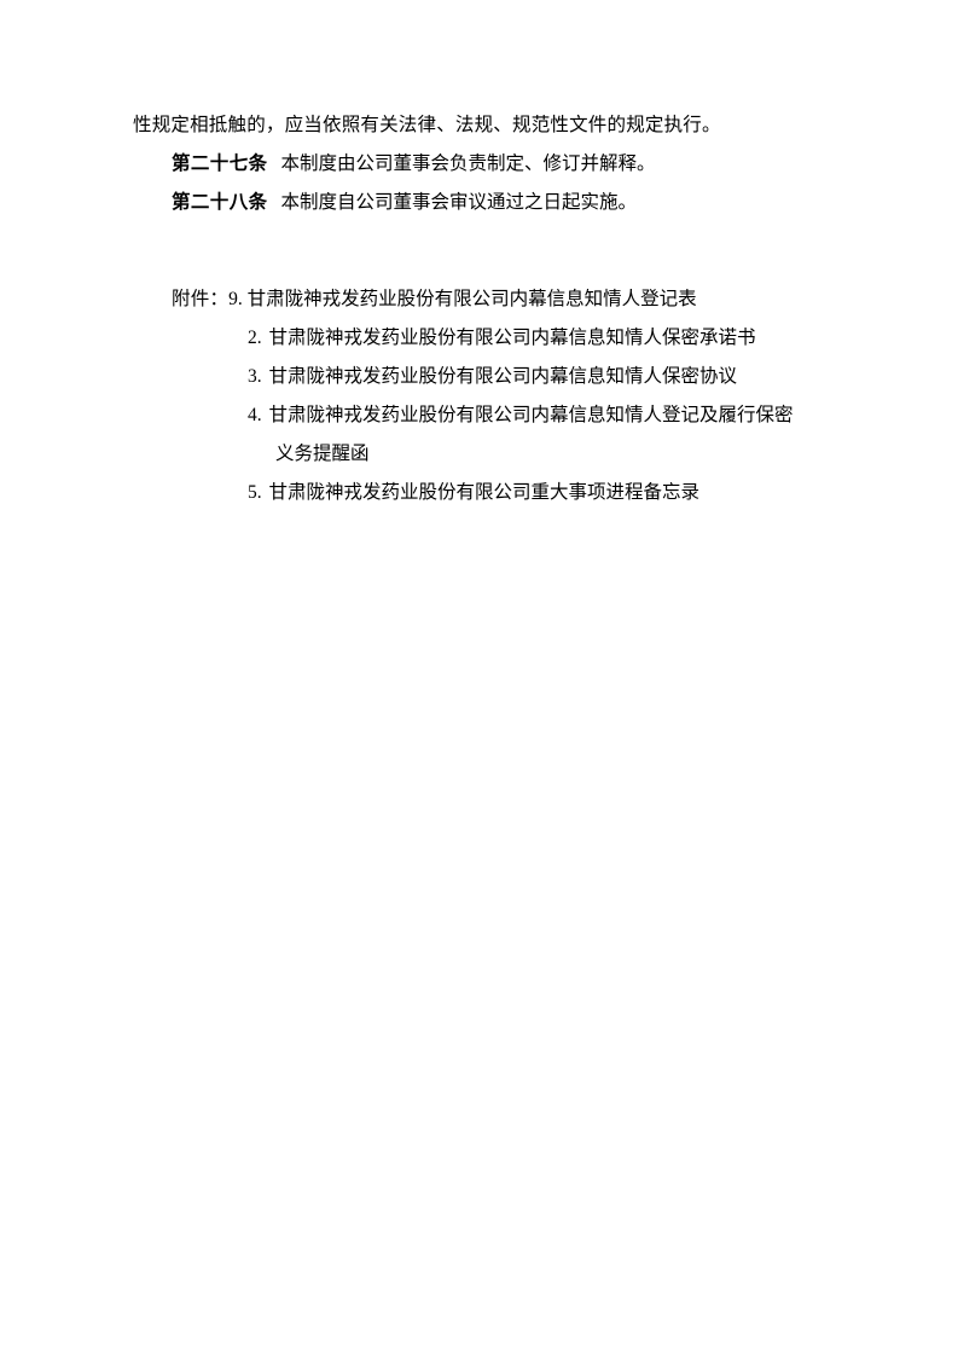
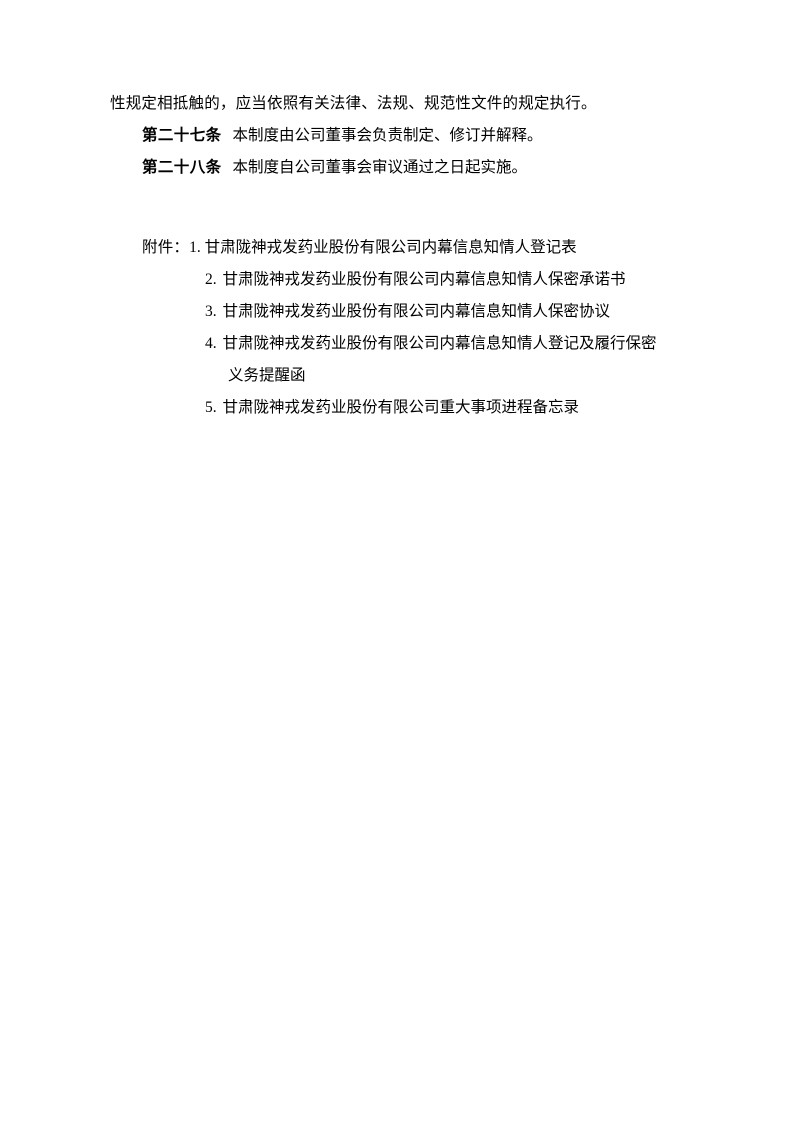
  性规定相抵触的，应当依照有关法律、法规、规范性文件的规定执行。
  第二十七条 本制度由公司董事会负责制定、修订并解释。
  第二十八条 本制度自公司董事会审议通过之日起实施。
- 附件：9. 甘肃陇神戎发药业股份有限公司内幕信息知情人登记表
+ 附件：1. 甘肃陇神戎发药业股份有限公司内幕信息知情人登记表
  2. 甘肃陇神戎发药业股份有限公司内幕信息知情人保密承诺书
  3. 甘肃陇神戎发药业股份有限公司内幕信息知情人保密协议
  4. 甘肃陇神戎发药业股份有限公司内幕信息知情人登记及履行保密
  义务提醒函
  5. 甘肃陇神戎发药业股份有限公司重大事项进程备忘录
